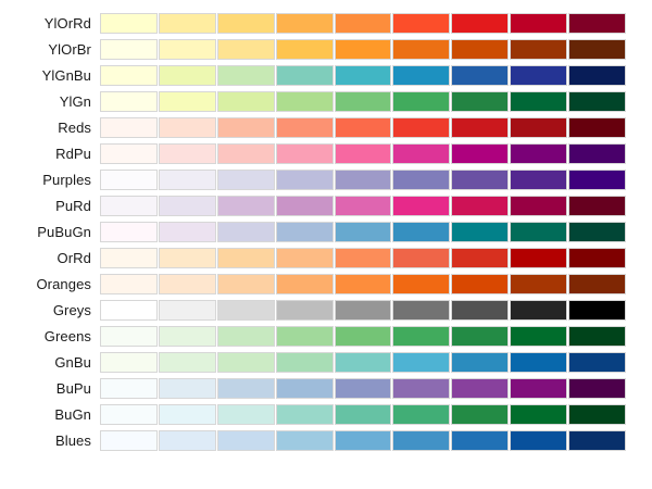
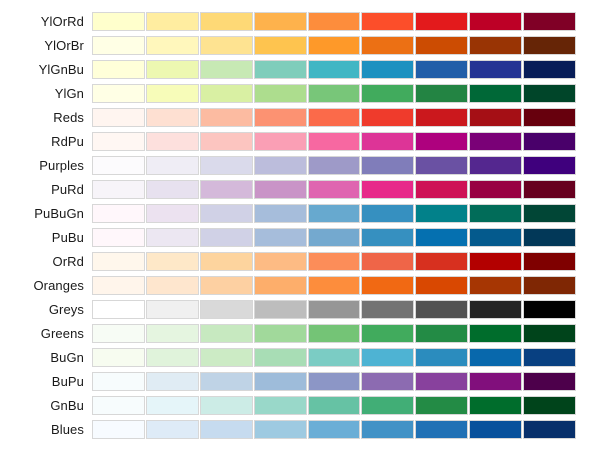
  YlOrRd
  YlOrBr
  YlGnBu
  YlGn
  Reds
  RdPu
  Purples
  PuRd
  PuBuGn
+ PuBu
  OrRd
  Oranges
  Greys
  Greens
- GnBu
+ BuGn
  BuPu
- BuGn
+ GnBu
  Blues
